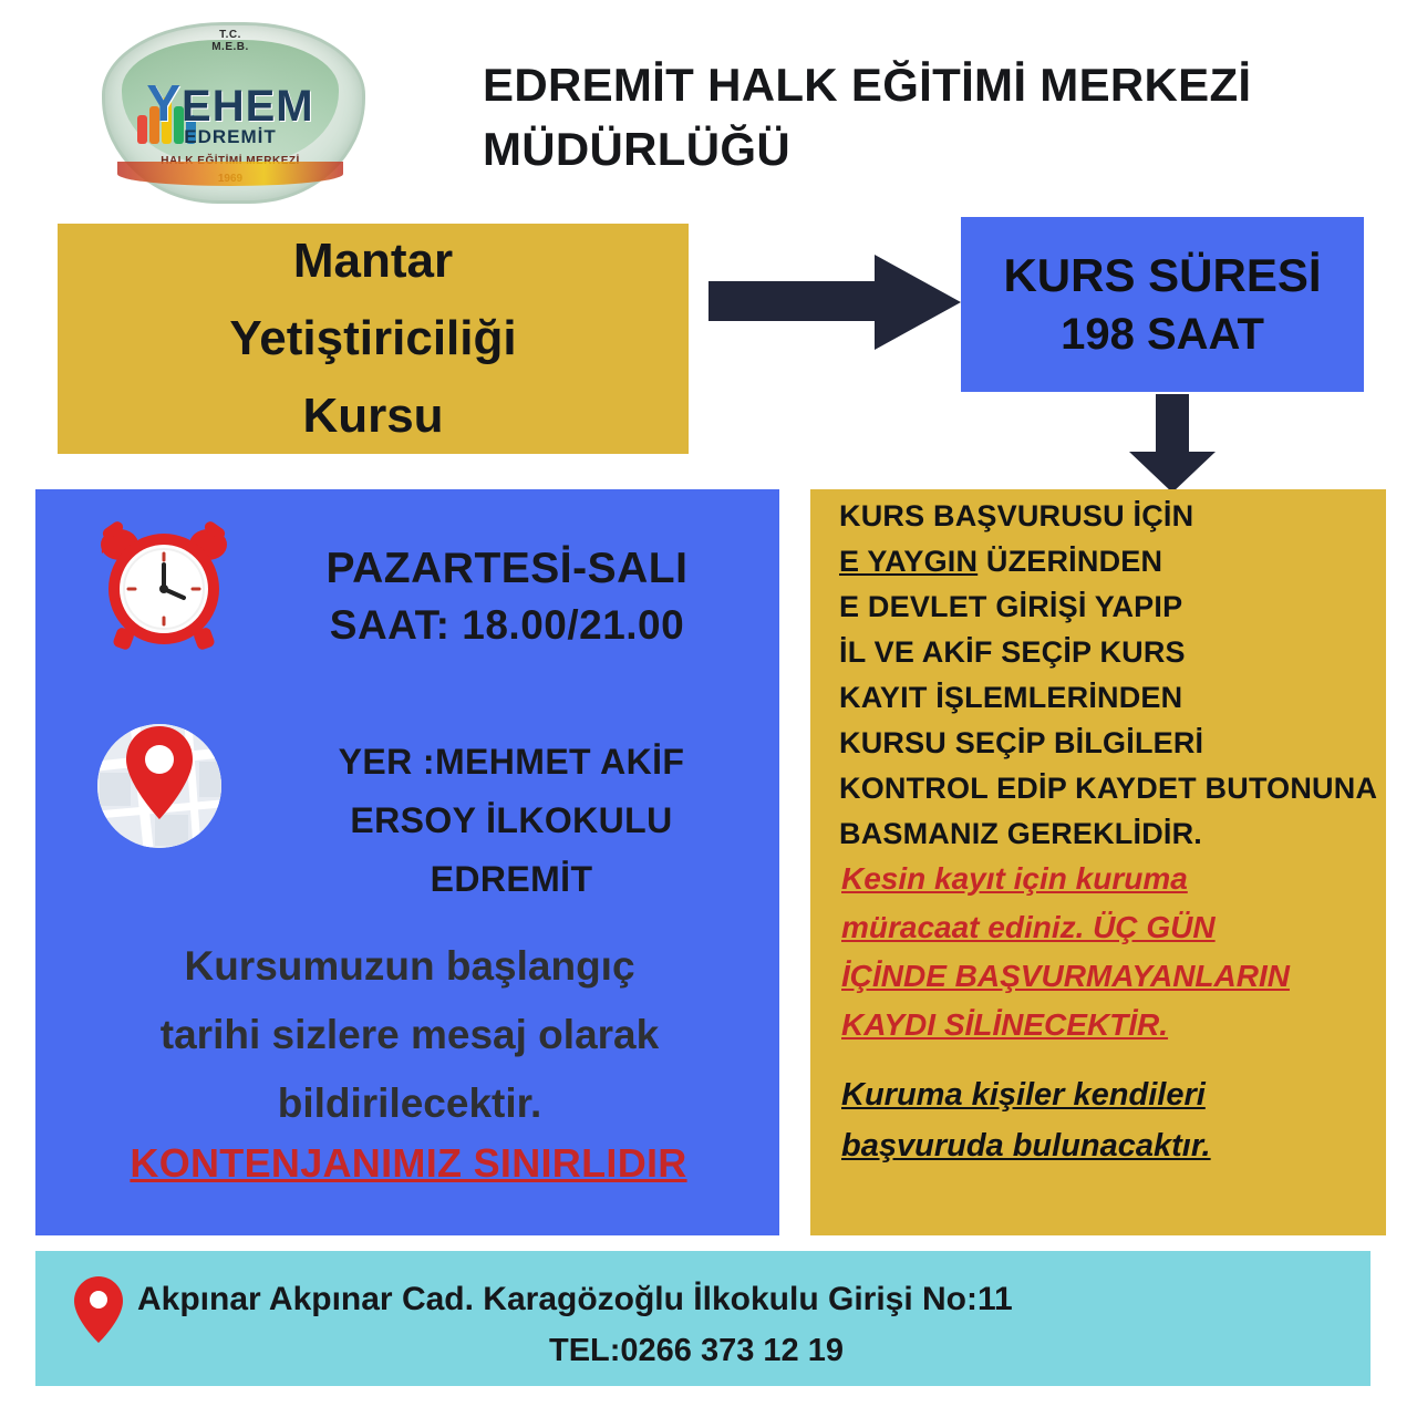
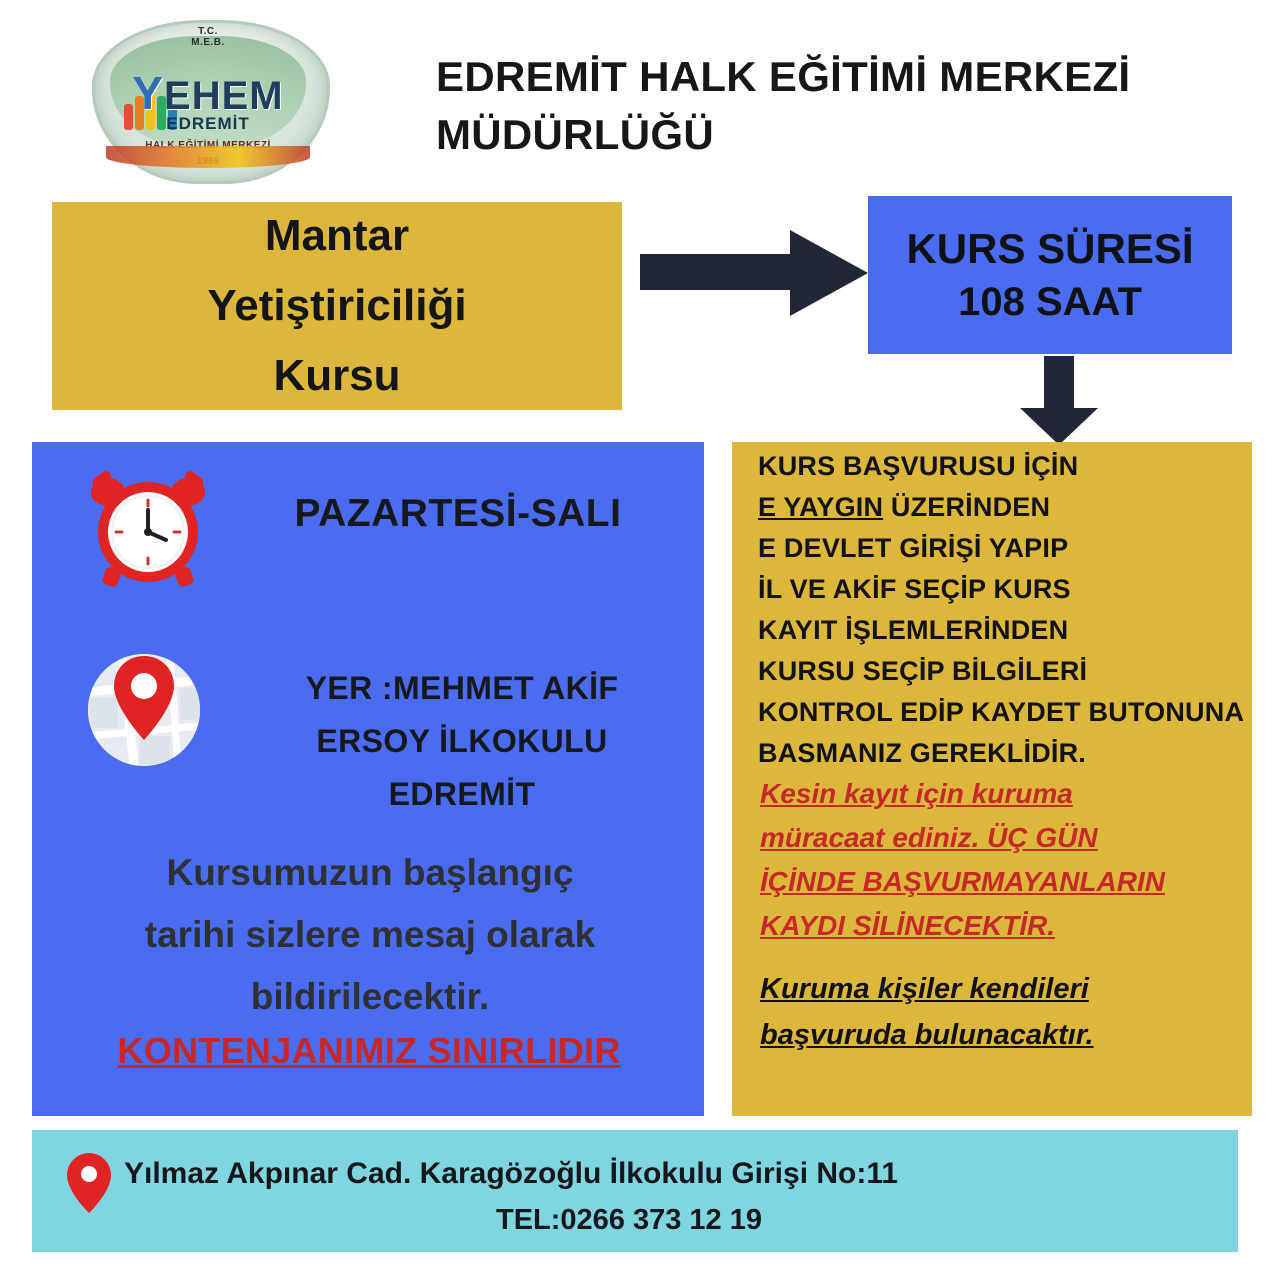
  T.C.
  M.E.B.
  YEHEM
  EDREMİT
  HALK EĞİTİMİ MERKEZİ
  1969
  EDREMİT HALK EĞİTİMİ MERKEZİ
  MÜDÜRLÜĞÜ
  Mantar
  Yetiştiriciliği
  Kursu
  KURS SÜRESİ
- 198 SAAT
+ 108 SAAT
  PAZARTESİ-SALI
- SAAT: 18.00/21.00
  YER :MEHMET AKİF
  ERSOY İLKOKULU
  EDREMİT
  Kursumuzun başlangıç
  tarihi sizlere mesaj olarak
  bildirilecektir.
  KONTENJANIMIZ SINIRLIDIR
  KURS BAŞVURUSU İÇİN
  E YAYGIN ÜZERİNDEN
  E DEVLET GİRİŞİ YAPIP
  İL VE AKİF SEÇİP KURS
  KAYIT İŞLEMLERİNDEN
  KURSU SEÇİP BİLGİLERİ
  KONTROL EDİP KAYDET BUTONUNA
  BASMANIZ GEREKLİDİR.
  Kesin kayıt için kuruma
  müracaat ediniz. ÜÇ GÜN
  İÇİNDE BAŞVURMAYANLARIN
  KAYDI SİLİNECEKTİR.
  Kuruma kişiler kendileri
  başvuruda bulunacaktır.
- Akpınar Akpınar Cad. Karagözoğlu İlkokulu Girişi No:11
+ Yılmaz Akpınar Cad. Karagözoğlu İlkokulu Girişi No:11
  TEL:0266 373 12 19
